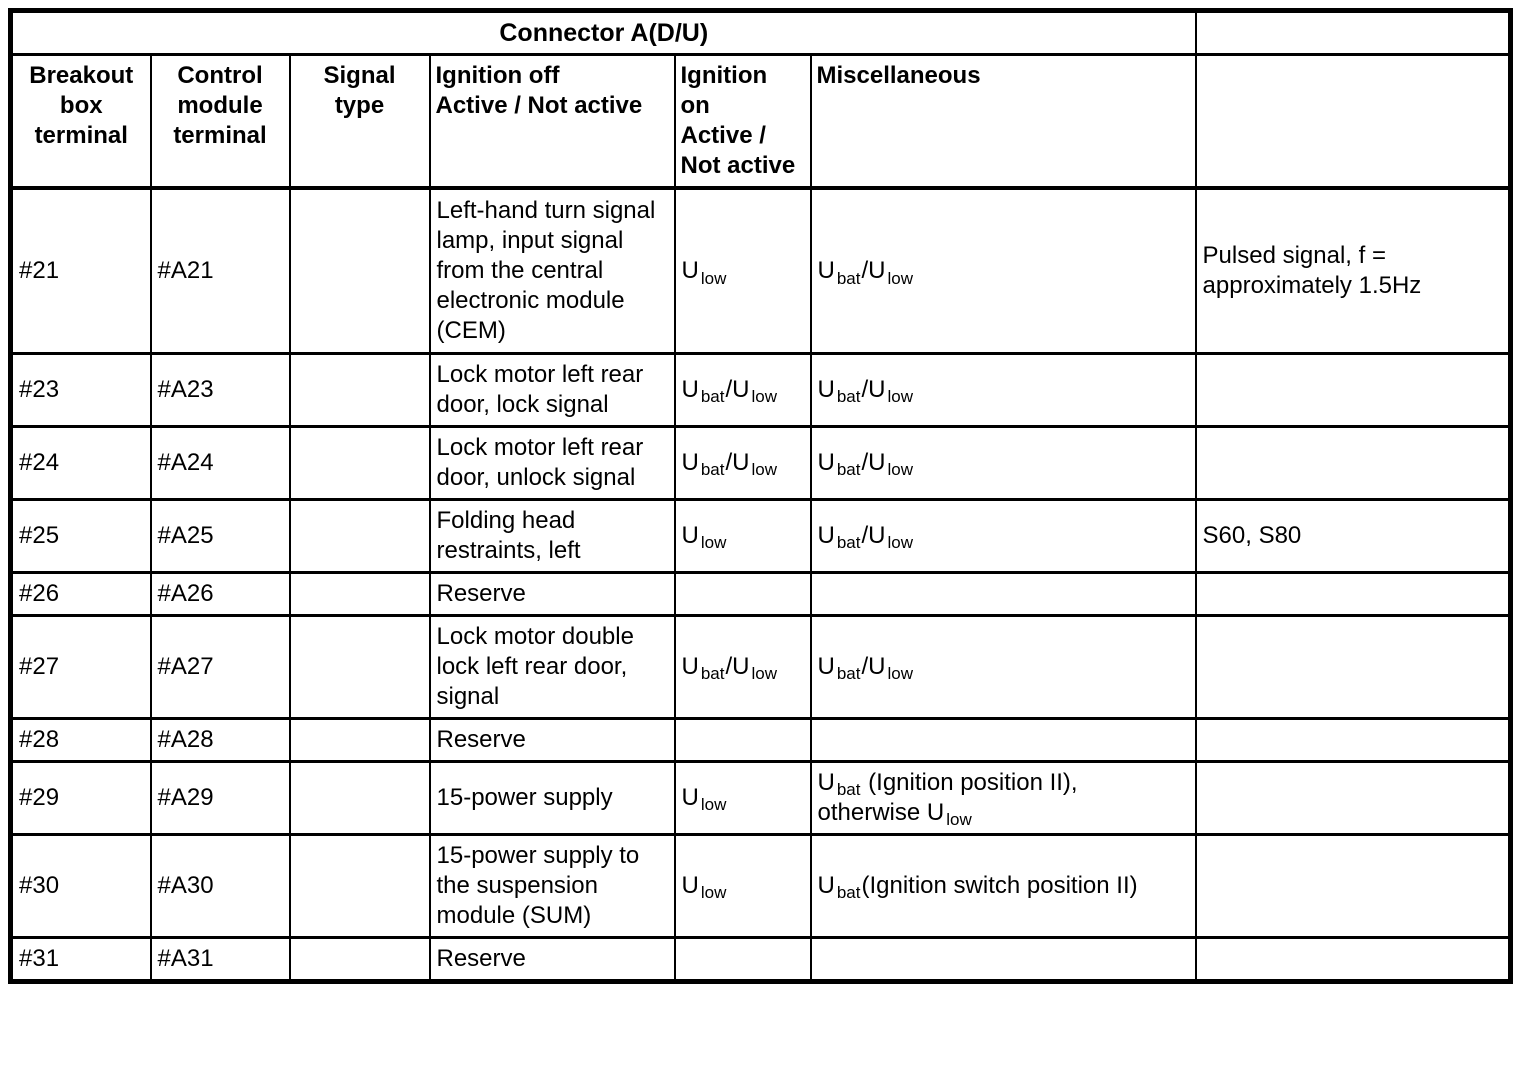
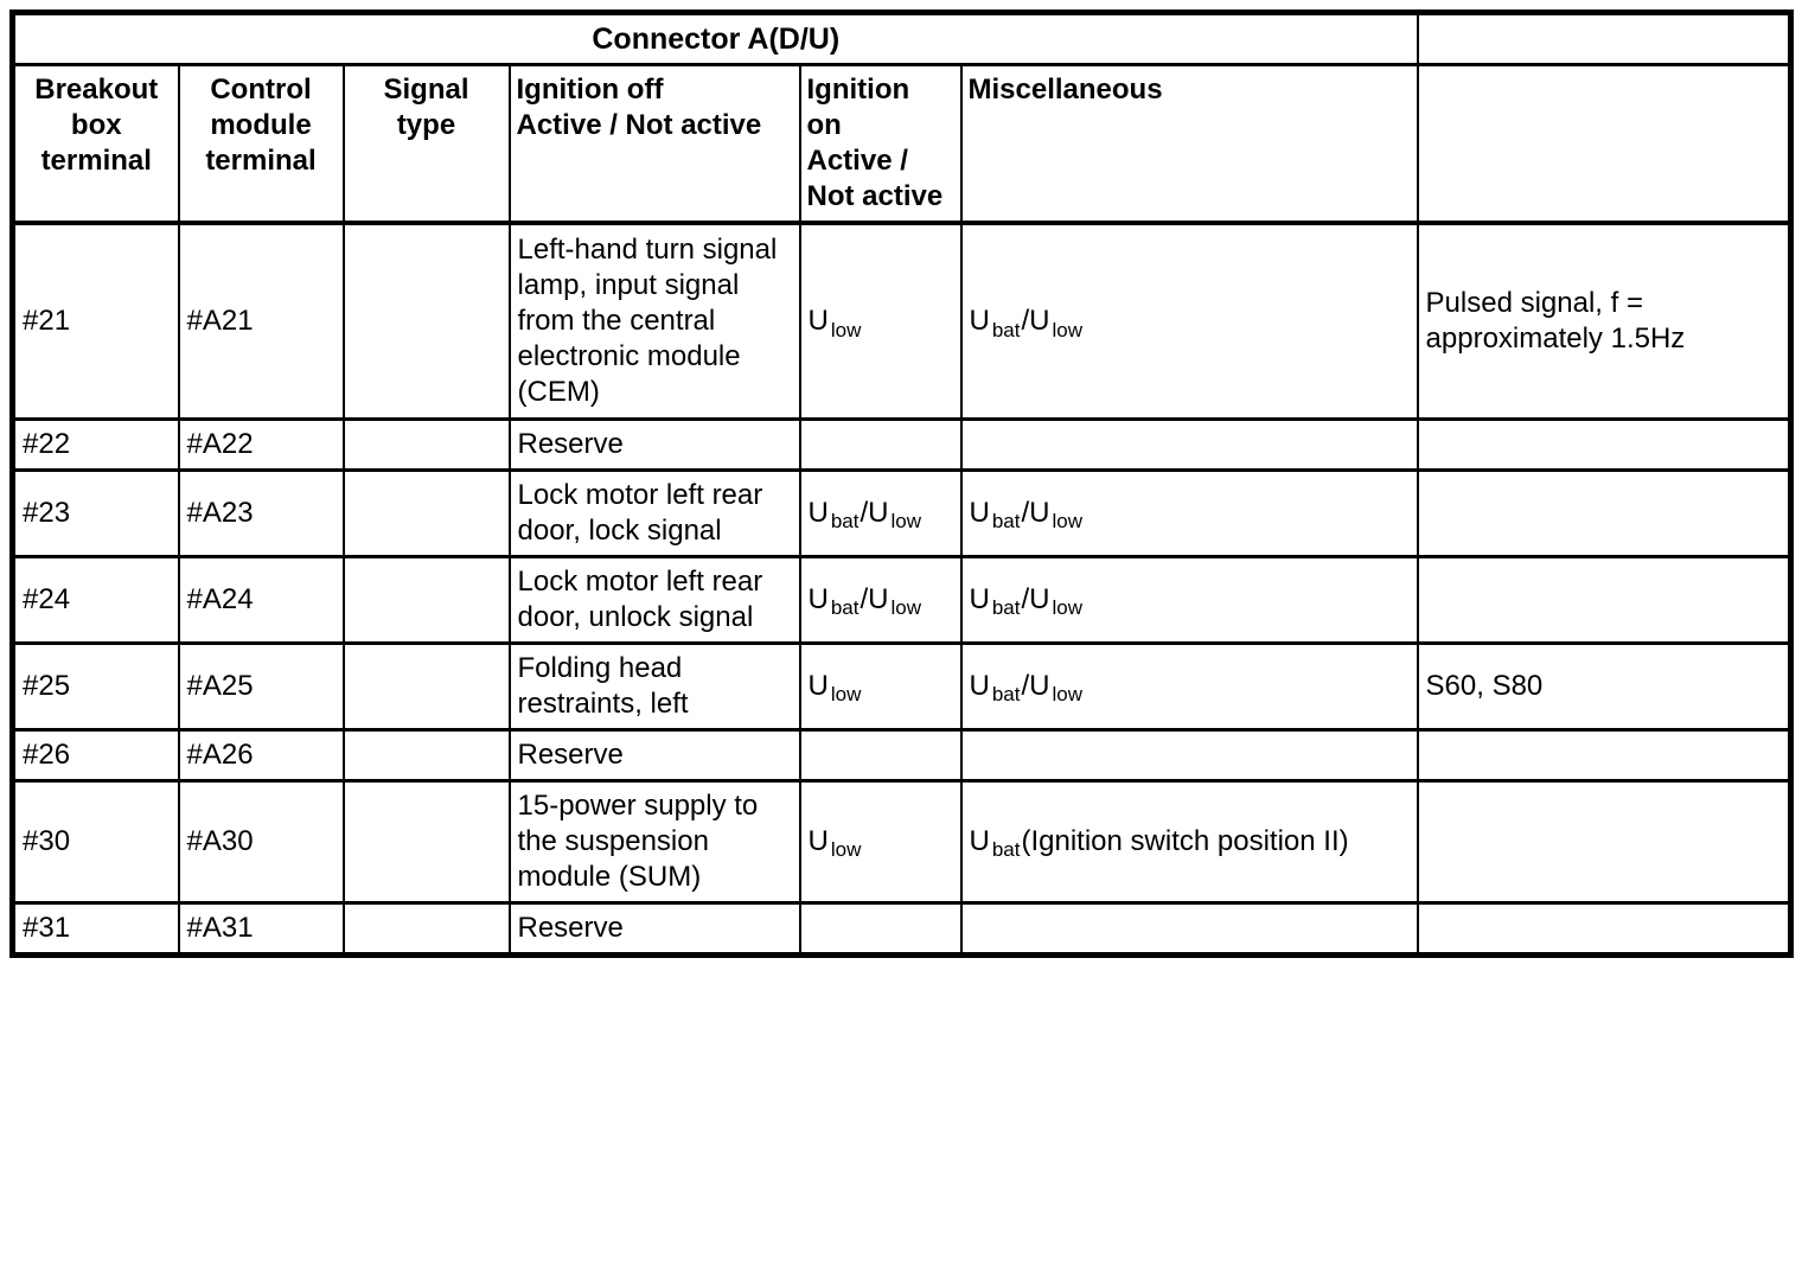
  Connector A(D/U)
  Breakoutboxterminal	Controlmoduleterminal	Signal type	Ignition offActive / Not active	IgnitiononActive /Not active	Miscellaneous
  #21	#A21		Left-hand turn signallamp, input signalfrom the centralelectronic module(CEM)	Ulow	Ubat/Ulow	Pulsed signal, f =approximately 1.5Hz
+ #22	#A22		Reserve
  #23	#A23		Lock motor left reardoor, lock signal	Ubat/Ulow	Ubat/Ulow
  #24	#A24		Lock motor left reardoor, unlock signal	Ubat/Ulow	Ubat/Ulow
  #25	#A25		Folding headrestraints, left	Ulow	Ubat/Ulow	S60, S80
  #26	#A26		Reserve
- #27	#A27		Lock motor doublelock left rear door,signal	Ubat/Ulow	Ubat/Ulow
- #28	#A28		Reserve
- #29	#A29		15-power supply	Ulow	Ubat (Ignition position II),otherwise Ulow
  #30	#A30		15-power supply tothe suspensionmodule (SUM)	Ulow	Ubat(Ignition switch position II)
  #31	#A31		Reserve
